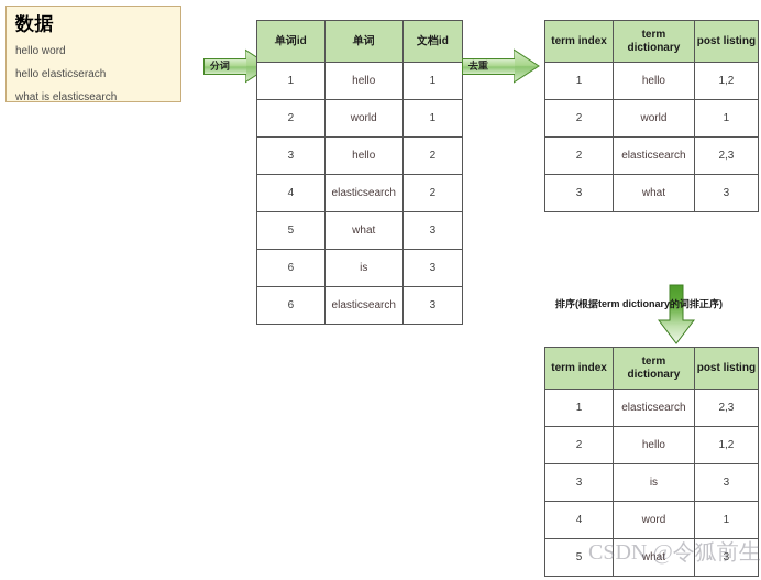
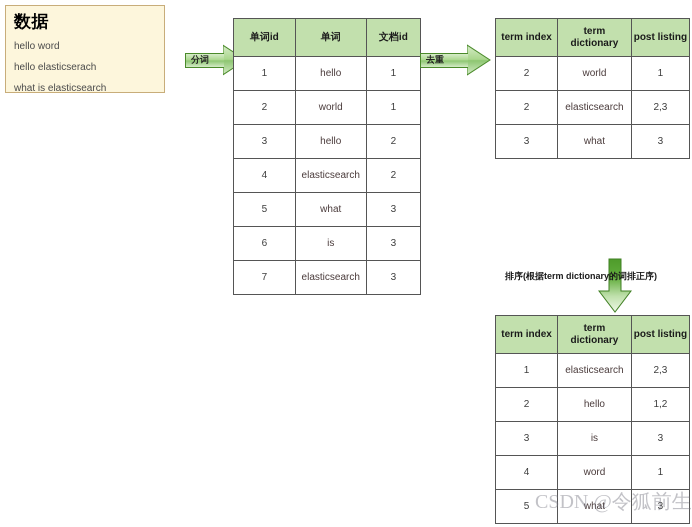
  数据
  hello word
  hello elasticserach
  what is elasticsearch
  分词
  单词id	单词	文档id
  1	hello	1
  2	world	1
  3	hello	2
  4	elasticsearch	2
  5	what	3
  6	is	3
- 6	elasticsearch	3
+ 7	elasticsearch	3
  去重
  term index	term dictionary	post listing
- 1	hello	1,2
  2	world	1
  2	elasticsearch	2,3
  3	what	3
  排序(根据term dictionary的词排正序)
  term index	term dictionary	post listing
  1	elasticsearch	2,3
  2	hello	1,2
  3	is	3
  4	word	1
  5	what	3
  CSDN @令狐前生
